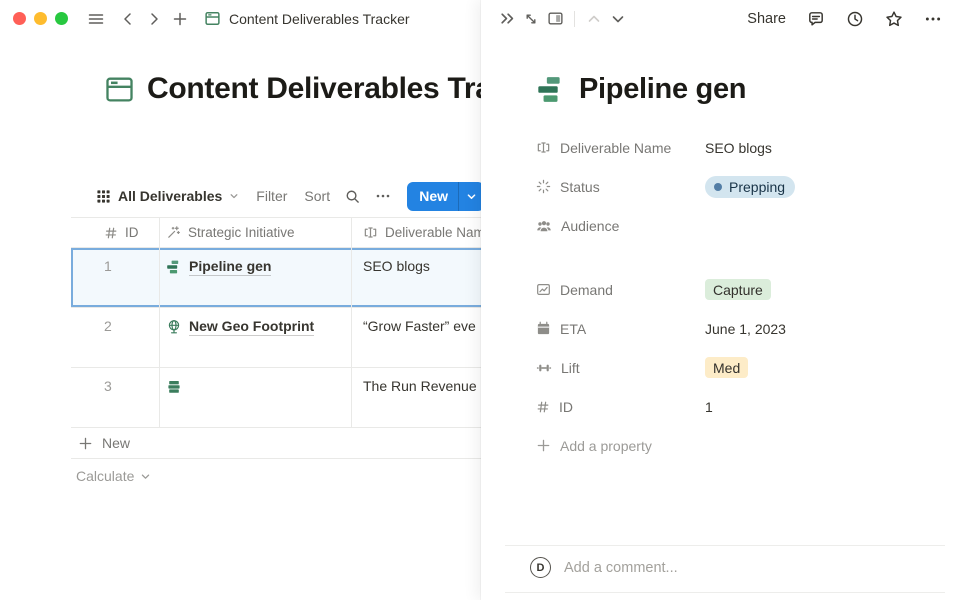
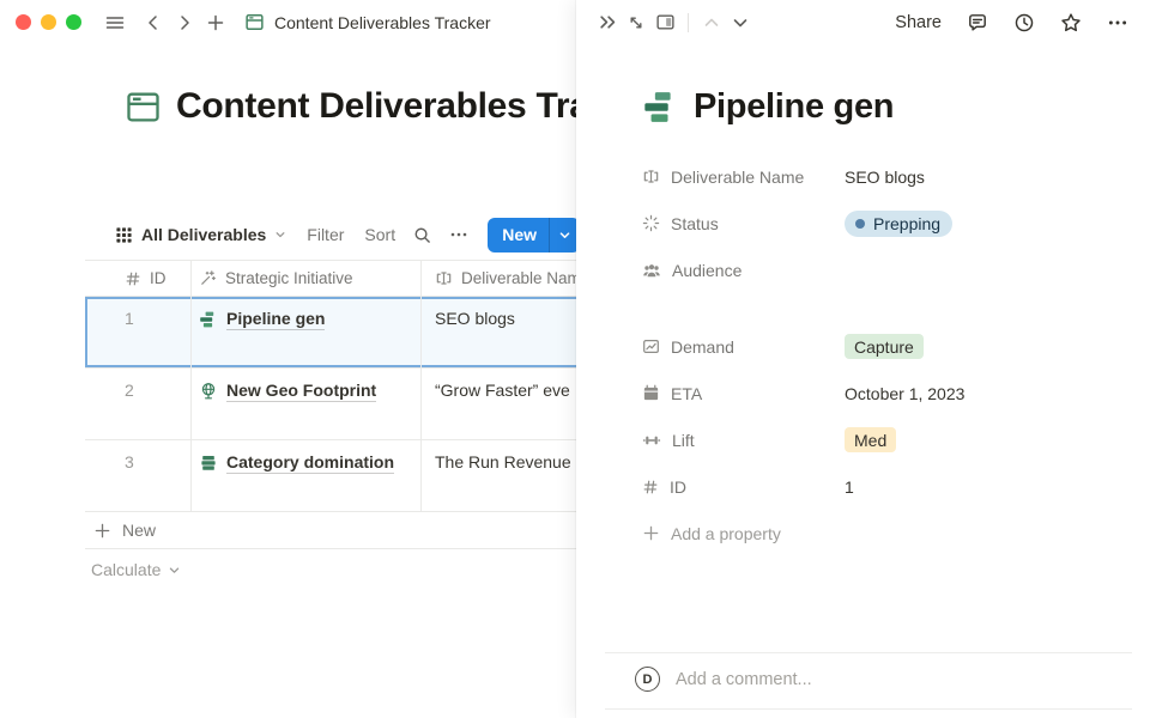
  Content Deliverables Tracker
  Content Deliverables Tr
  All Deliverables
  Filter
  Sort
  New
  ID
  Strategic Initiative
  Deliverable Nam
  1
  Pipeline gen
  SEO blogs
  2
  New Geo Footprint
  “Grow Faster” eve
  3
+ Category domination
  The Run Revenue
  New
  Calculate
  Share
  Pipeline gen
  Deliverable Name
  SEO blogs
  Status
  Prepping
  Audience
  Demand
  Capture
  ETA
- June 1, 2023
+ October 1, 2023
  Lift
  Med
  ID
  1
  Add a property
  D
  Add a comment...
